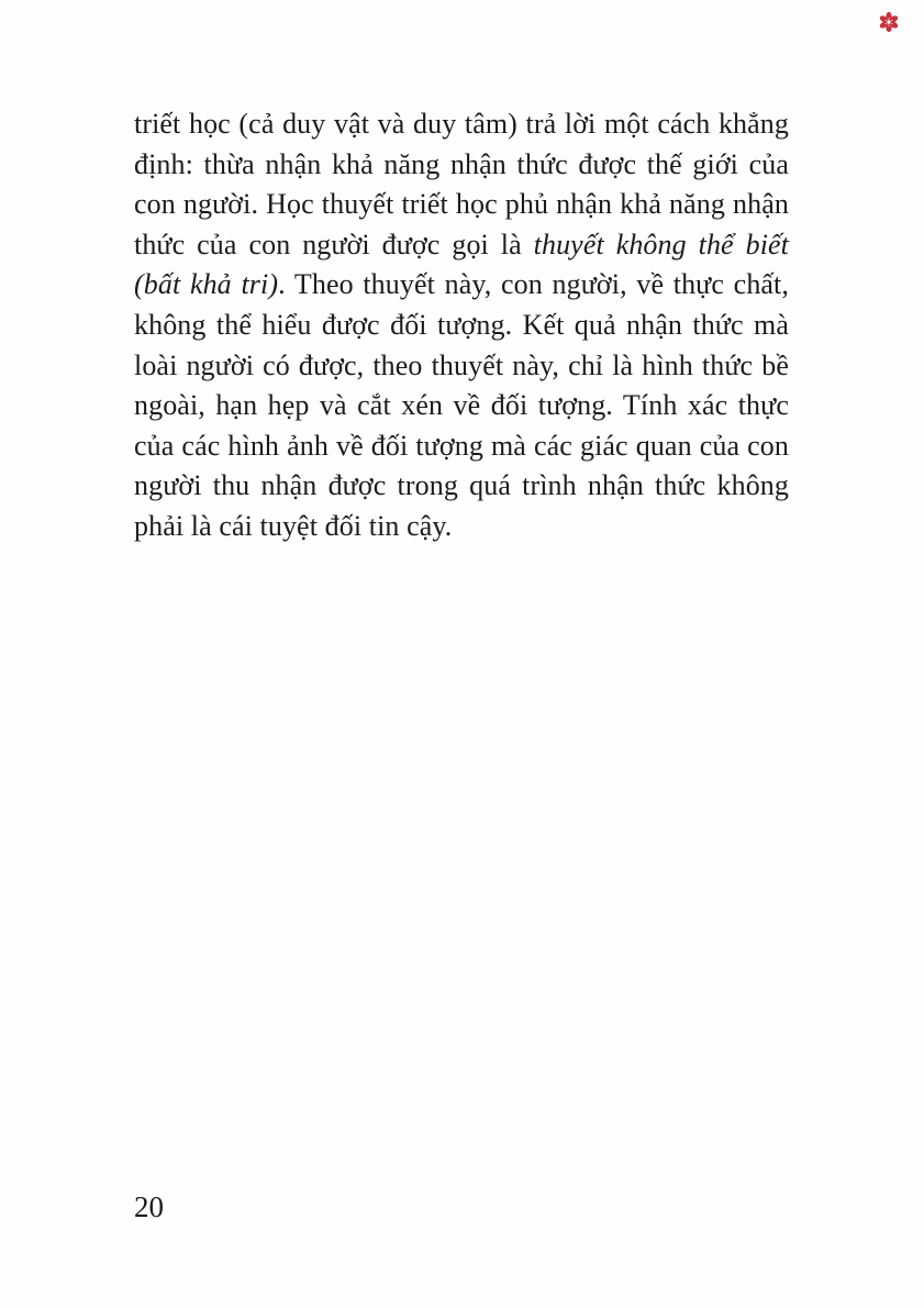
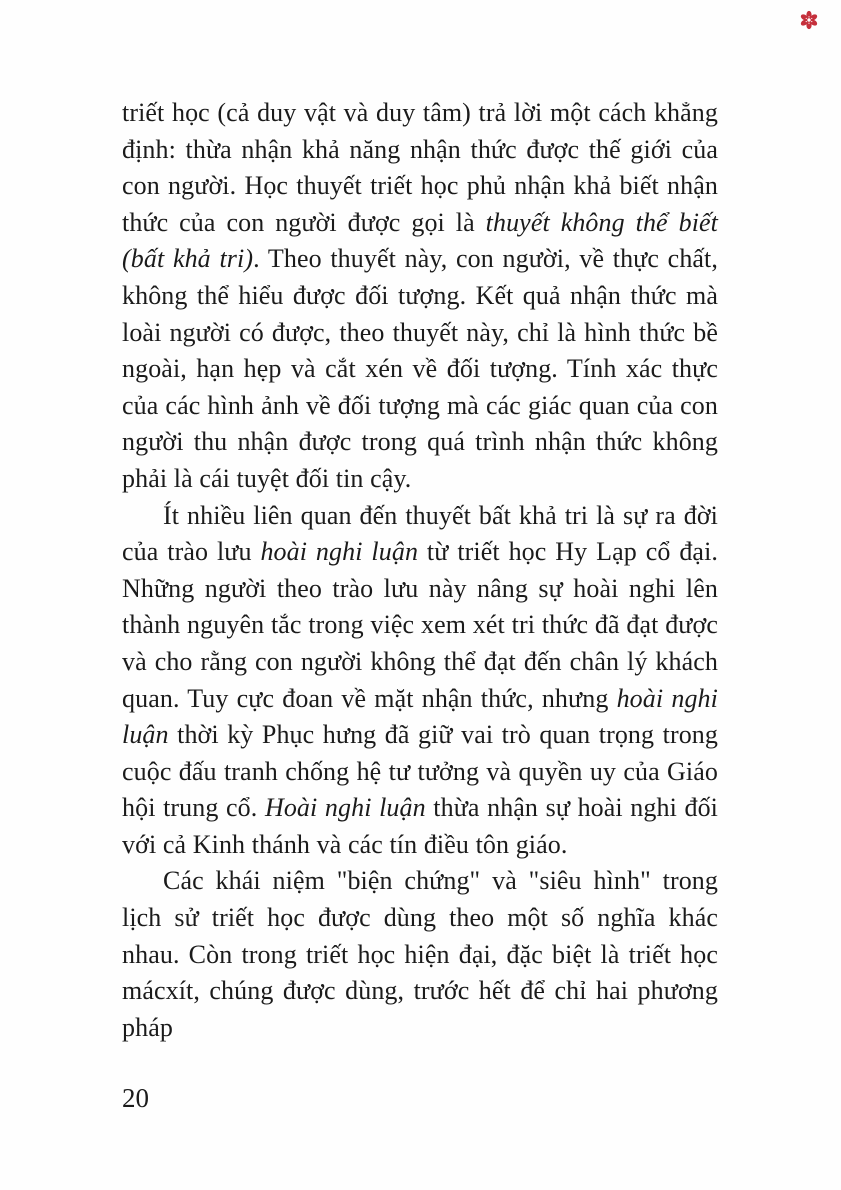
- triết học (cả duy vật và duy tâm) trả lời một cách khẳng định: thừa nhận khả năng nhận thức được thế giới của con người. Học thuyết triết học phủ nhận khả năng nhận thức của con người được gọi là thuyết không thể biết (bất khả tri). Theo thuyết này, con người, về thực chất, không thể hiểu được đối tượng. Kết quả nhận thức mà loài người có được, theo thuyết này, chỉ là hình thức bề ngoài, hạn hẹp và cắt xén về đối tượng. Tính xác thực của các hình ảnh về đối tượng mà các giác quan của con người thu nhận được trong quá trình nhận thức không phải là cái tuyệt đối tin cậy.
+ triết học (cả duy vật và duy tâm) trả lời một cách khẳng định: thừa nhận khả năng nhận thức được thế giới của con người. Học thuyết triết học phủ nhận khả biết nhận thức của con người được gọi là thuyết không thể biết (bất khả tri). Theo thuyết này, con người, về thực chất, không thể hiểu được đối tượng. Kết quả nhận thức mà loài người có được, theo thuyết này, chỉ là hình thức bề ngoài, hạn hẹp và cắt xén về đối tượng. Tính xác thực của các hình ảnh về đối tượng mà các giác quan của con người thu nhận được trong quá trình nhận thức không phải là cái tuyệt đối tin cậy.
+ Ít nhiều liên quan đến thuyết bất khả tri là sự ra đời của trào lưu hoài nghi luận từ triết học Hy Lạp cổ đại. Những người theo trào lưu này nâng sự hoài nghi lên thành nguyên tắc trong việc xem xét tri thức đã đạt được và cho rằng con người không thể đạt đến chân lý khách quan. Tuy cực đoan về mặt nhận thức, nhưng hoài nghi luận thời kỳ Phục hưng đã giữ vai trò quan trọng trong cuộc đấu tranh chống hệ tư tưởng và quyền uy của Giáo hội trung cổ. Hoài nghi luận thừa nhận sự hoài nghi đối với cả Kinh thánh và các tín điều tôn giáo.
+ Các khái niệm "biện chứng" và "siêu hình" trong lịch sử triết học được dùng theo một số nghĩa khác nhau. Còn trong triết học hiện đại, đặc biệt là triết học mácxít, chúng được dùng, trước hết để chỉ hai phương pháp
  20
